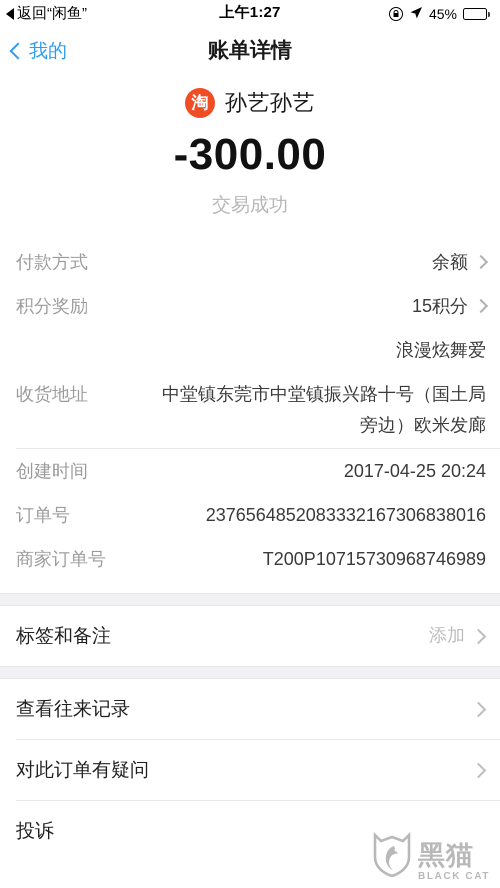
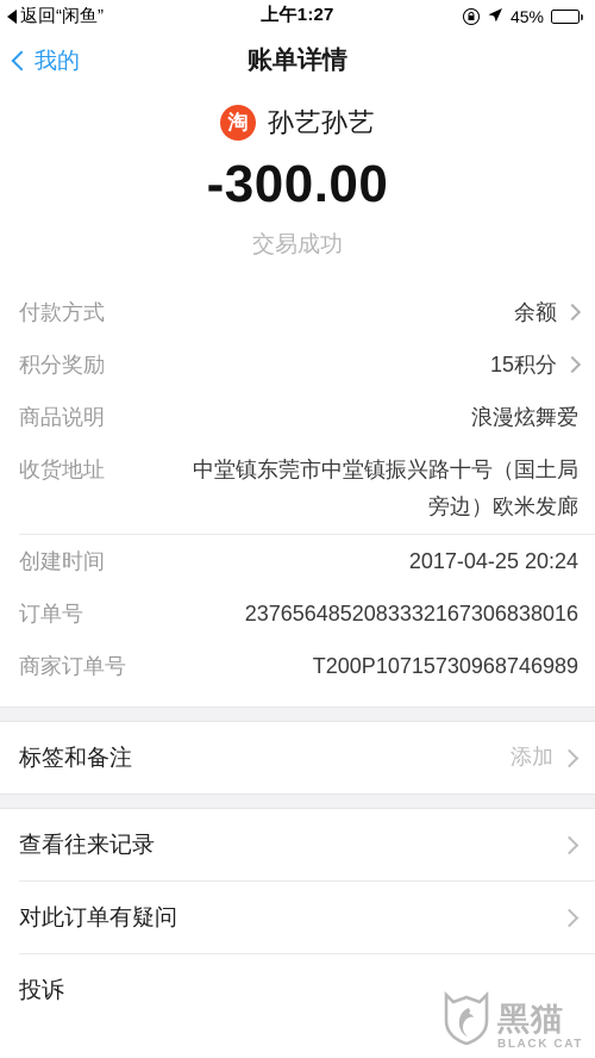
  返回“闲鱼”
  上午1:27
  45%
  我的
  账单详情
  淘
  孙艺孙艺
  -300.00
  交易成功
  付款方式
  余额
  积分奖励
  15积分
+ 商品说明
  浪漫炫舞爱
  收货地址
  中堂镇东莞市中堂镇振兴路十号（国土局旁边）欧米发廊
  创建时间
  2017-04-25 20:24
  订单号
  2376564852083332167306838016
  商家订单号
  T200P10715730968746989
  标签和备注
  添加
  查看往来记录
  对此订单有疑问
  投诉
  黑猫
  BLACK CAT
